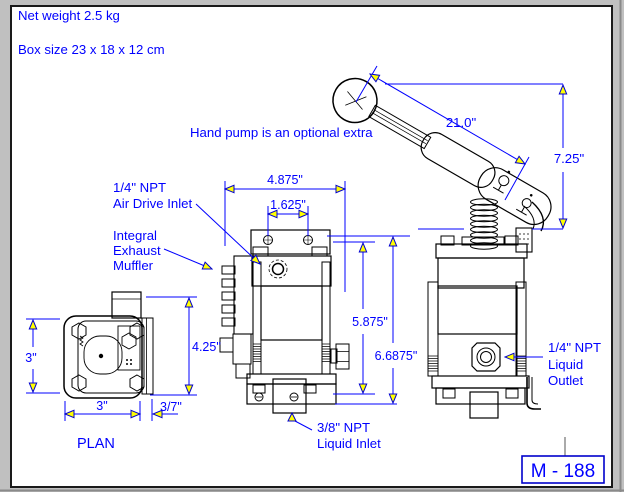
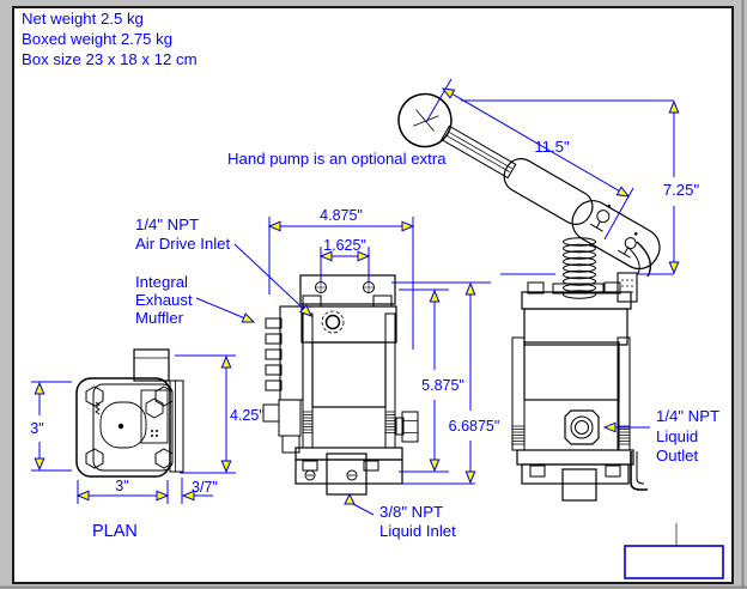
- 21.0"
+ 11.5"
  7.25"
  4.875"
  1.625"
  5.875"
  6.6875"
  3"
  3"
  3/7"
  4.25"
  Net weight 2.5 kg
+ Boxed weight 2.75 kg
  Box size 23 x 18 x 12 cm
  Hand pump is an optional extra
  1/4" NPT
  Air Drive Inlet
  Integral
  Exhaust
  Muffler
  3/8" NPT
  Liquid Inlet
  1/4" NPT
  Liquid
  Outlet
  PLAN
- M - 188
